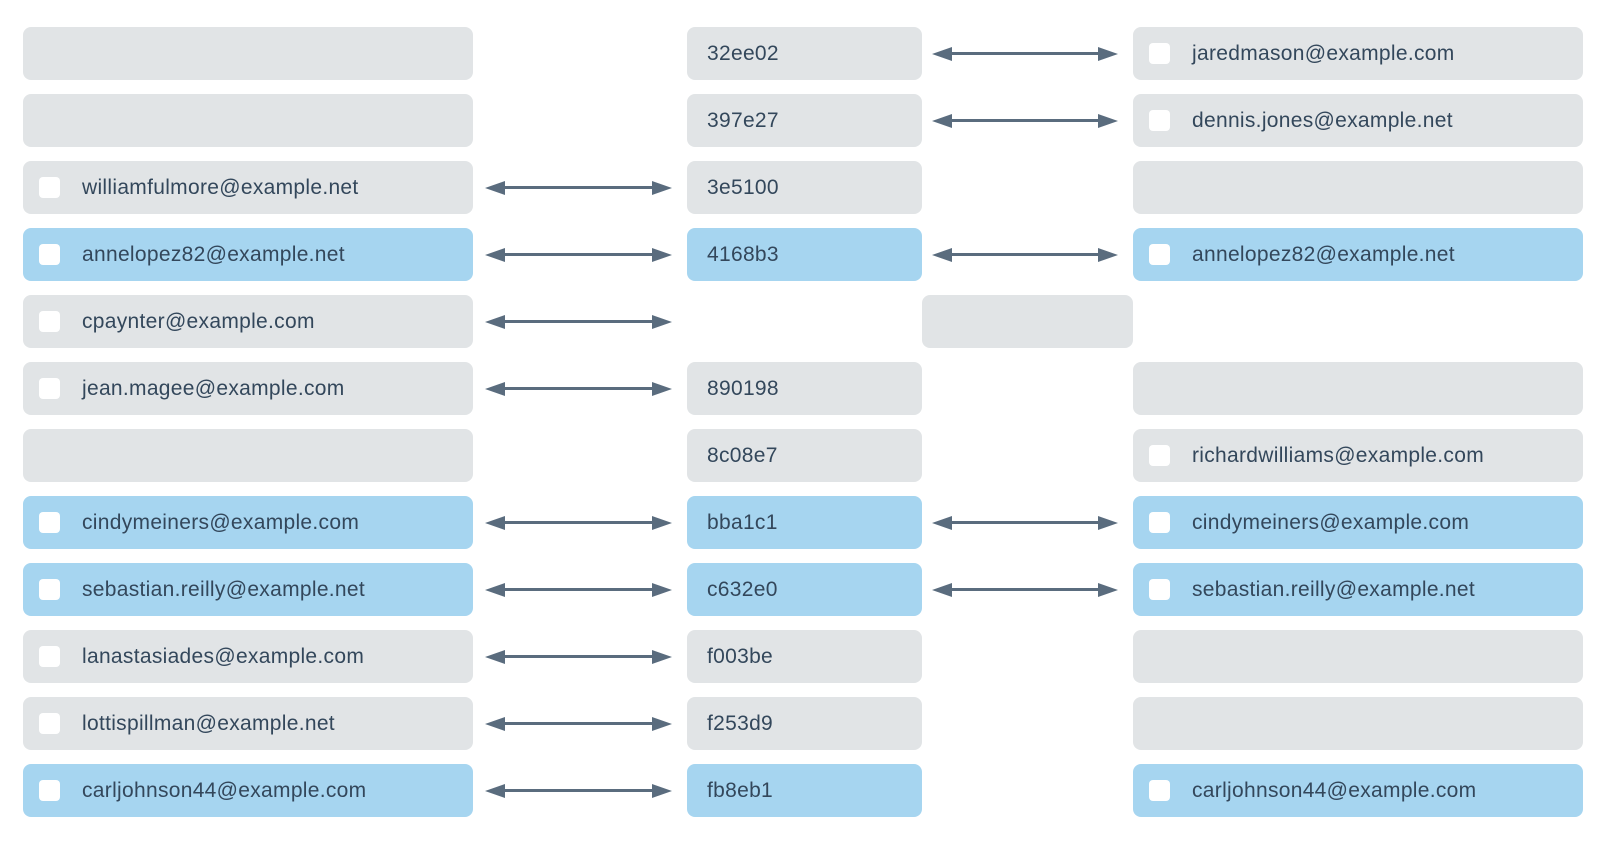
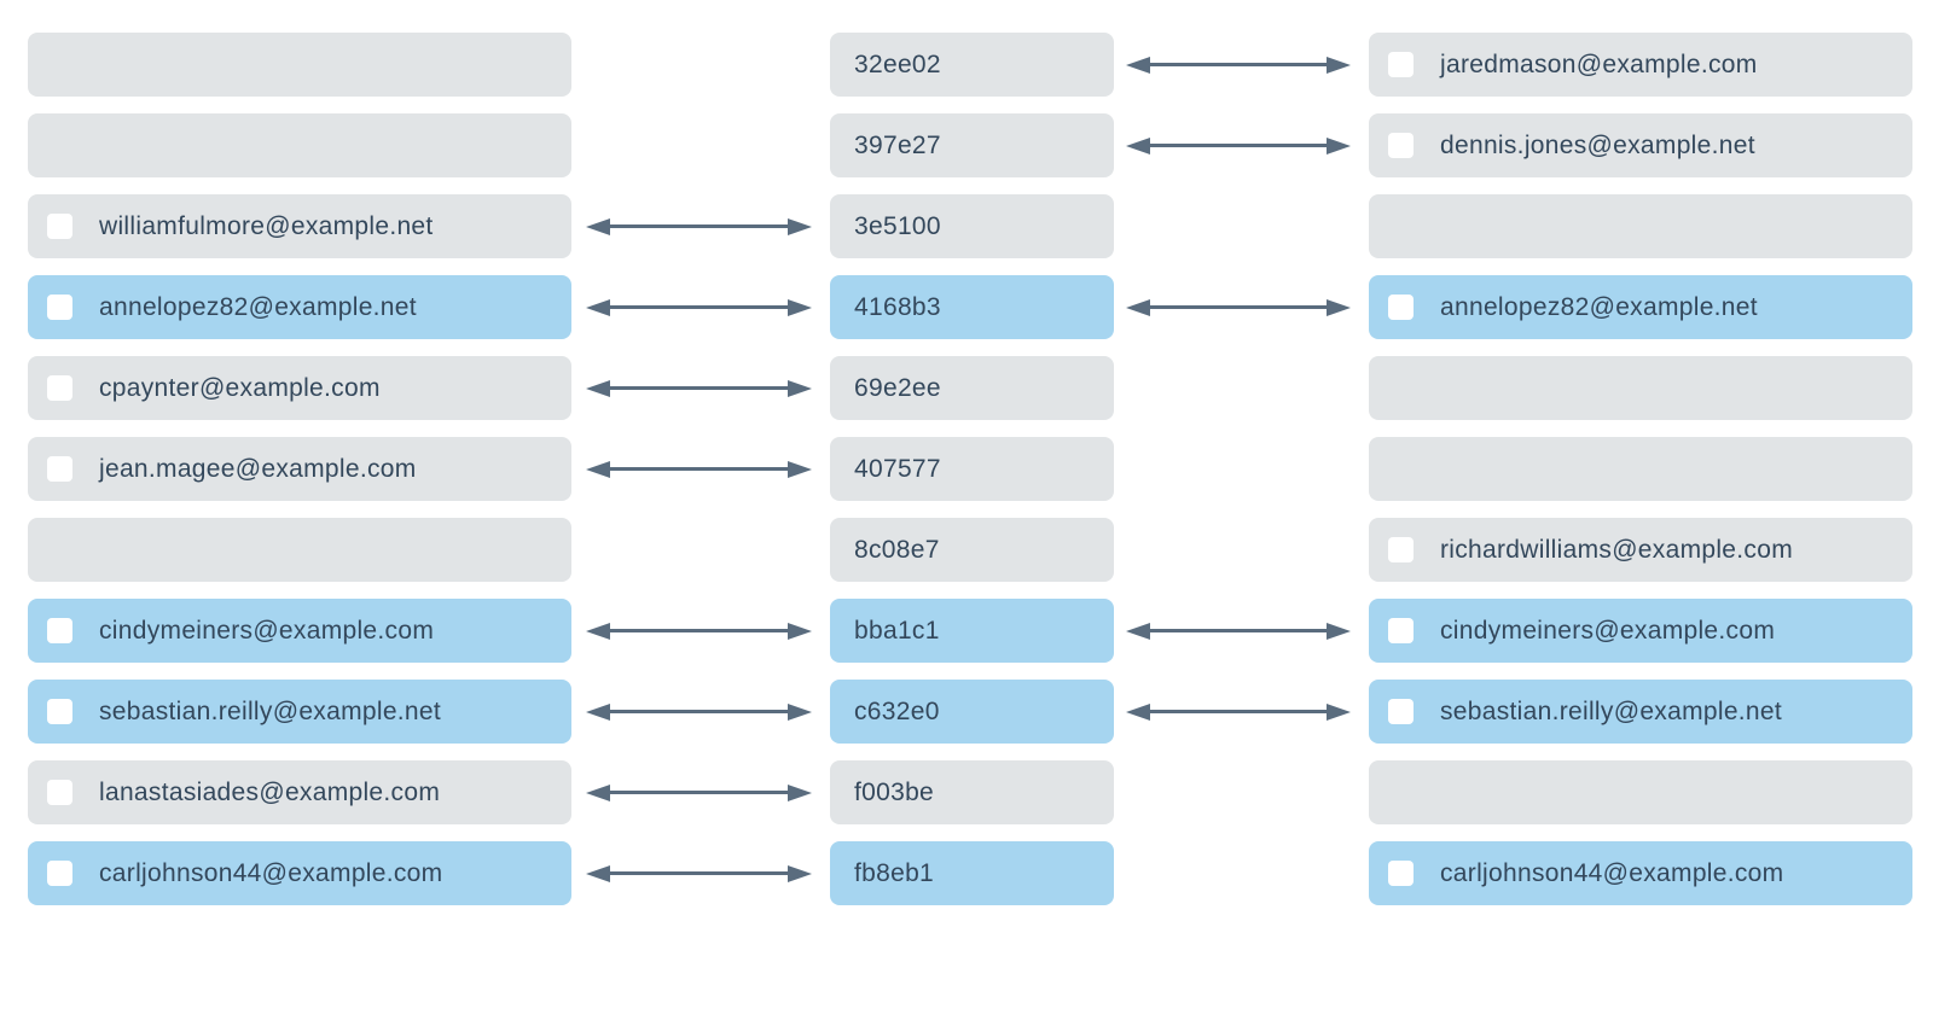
  32ee02
  jaredmason@example.com
  397e27
  dennis.jones@example.net
  williamfulmore@example.net
  3e5100
  annelopez82@example.net
  4168b3
  annelopez82@example.net
  cpaynter@example.com
+ 69e2ee
  jean.magee@example.com
- 890198
+ 407577
  8c08e7
  richardwilliams@example.com
  cindymeiners@example.com
  bba1c1
  cindymeiners@example.com
  sebastian.reilly@example.net
  c632e0
  sebastian.reilly@example.net
  lanastasiades@example.com
  f003be
- lottispillman@example.net
- f253d9
  carljohnson44@example.com
  fb8eb1
  carljohnson44@example.com
